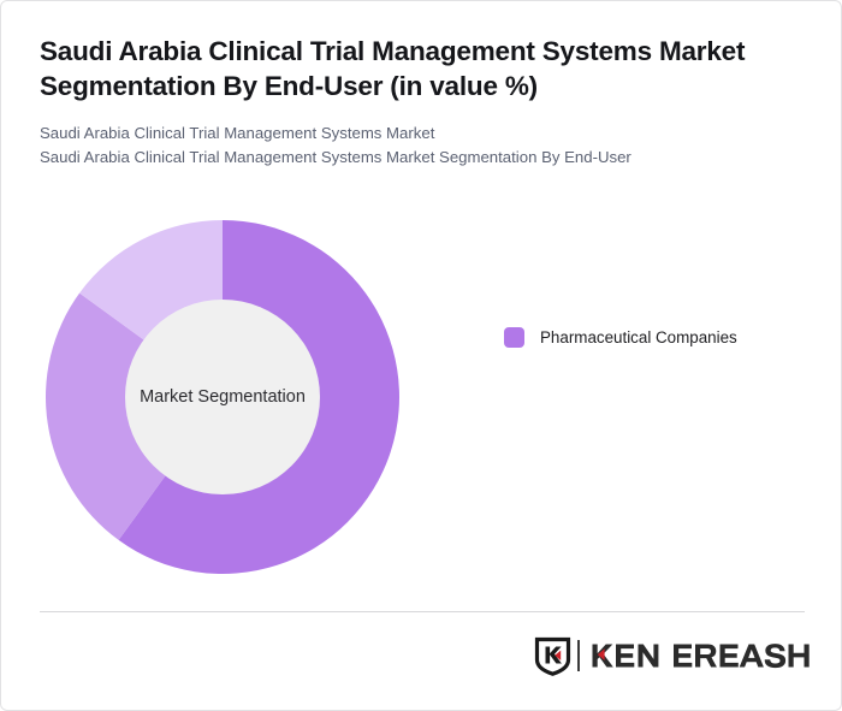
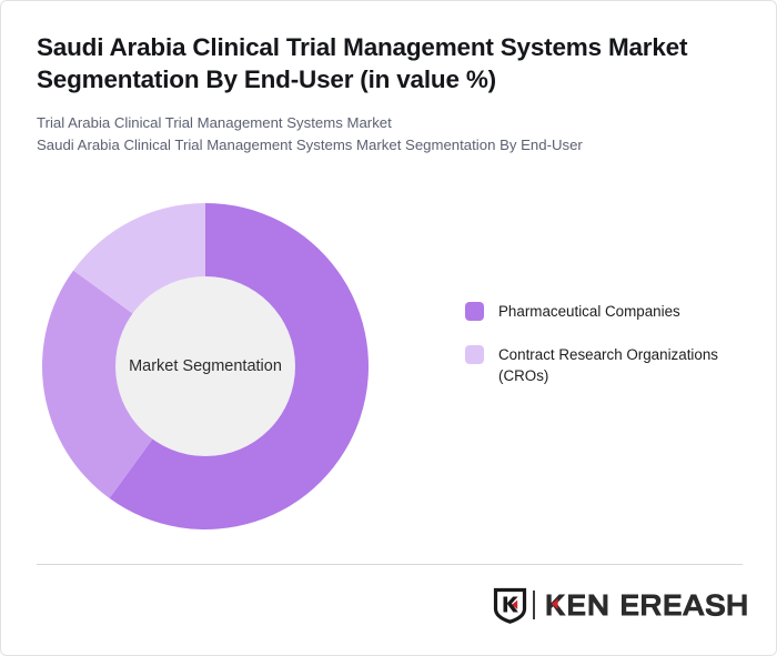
  Saudi Arabia Clinical Trial Management Systems Market Segmentation By End-User (in value %)
- Saudi Arabia Clinical Trial Management Systems Market
+ Trial Arabia Clinical Trial Management Systems Market
  Saudi Arabia Clinical Trial Management Systems Market Segmentation By End-User
  Market Segmentation
  Pharmaceutical Companies
+ Contract Research Organizations (CROs)
